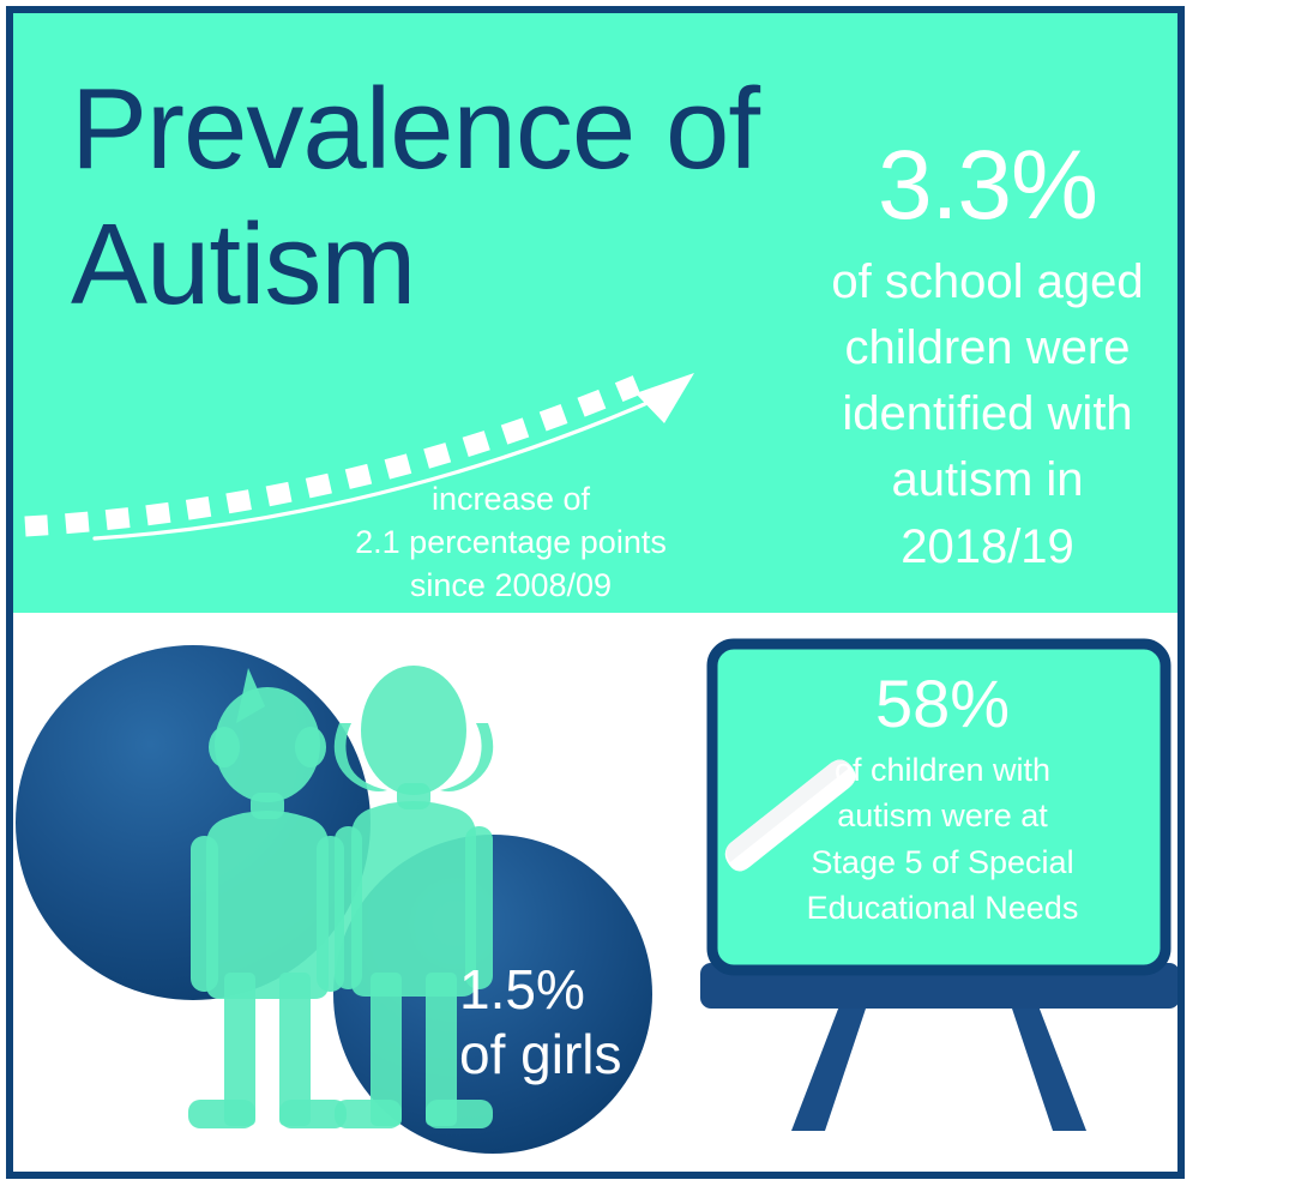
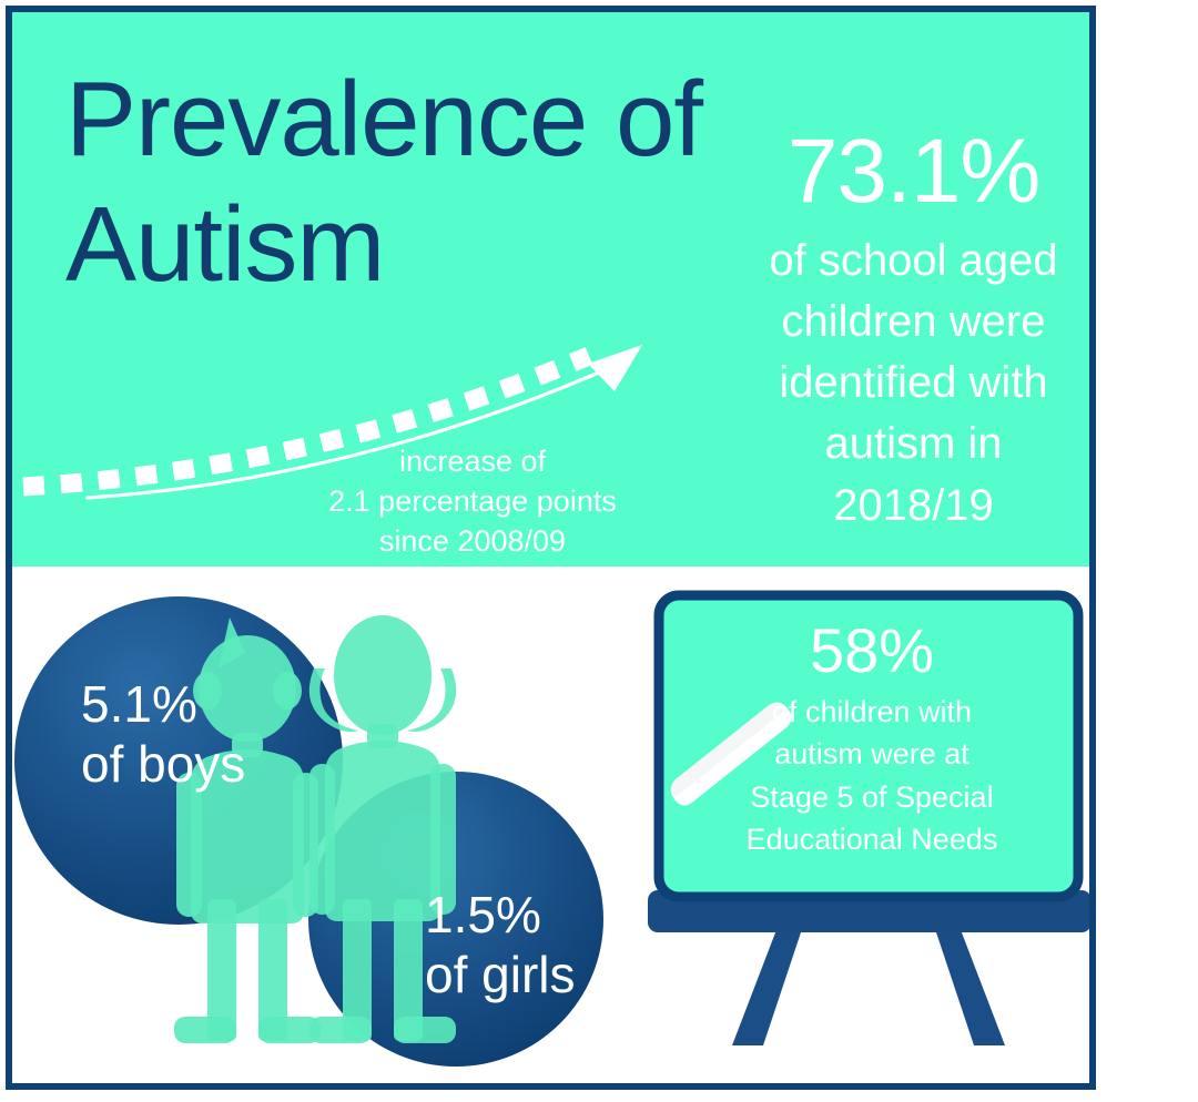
  Prevalence of
  Autism
  increase of
  2.1 percentage points
  since 2008/09
- 3.3%
+ 73.1%
  of school aged
  children were
  identified with
  autism in
  2018/19
+ 5.1%
+ of boys
  1.5%
  of girls
  58%
  of children with
  autism were at
  Stage 5 of Special
  Educational Needs
